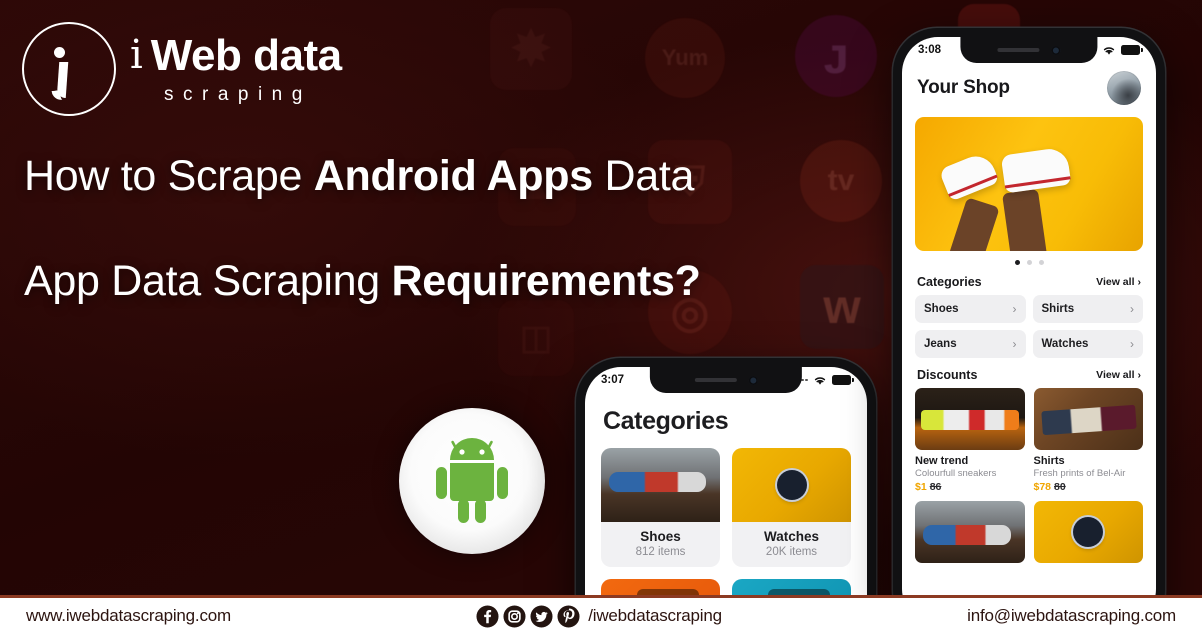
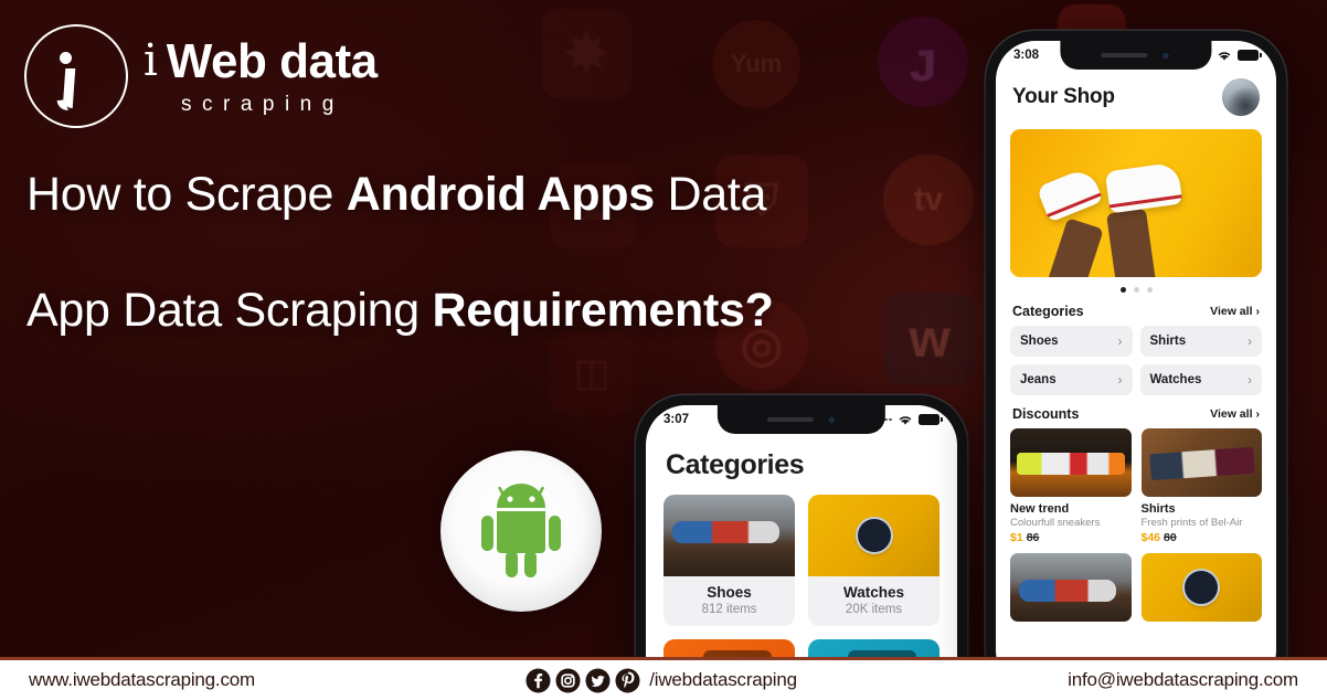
  ᴊ
  ▲
  ⛨
  tv
  ◎
  w
  i
  Web data
  scraping
  How to Scrape Android Apps Data
  App Data Scraping Requirements?
  3:07
  Categories
  Shoes
  812 items
  Watches
  20K items
  3:08
  Your Shop
  Categories
  View all
  ›
  Shoes
  ›
  Shirts
  ›
  Jeans
  ›
  Watches
  ›
  Discounts
  View all
  ›
  New trend
  Colourfull sneakers
  $1 86
  Shirts
  Fresh prints of Bel-Air
- $78 80
+ $46 80
  www.iwebdatascraping.com
  /iwebdatascraping
  info@iwebdatascraping.com
